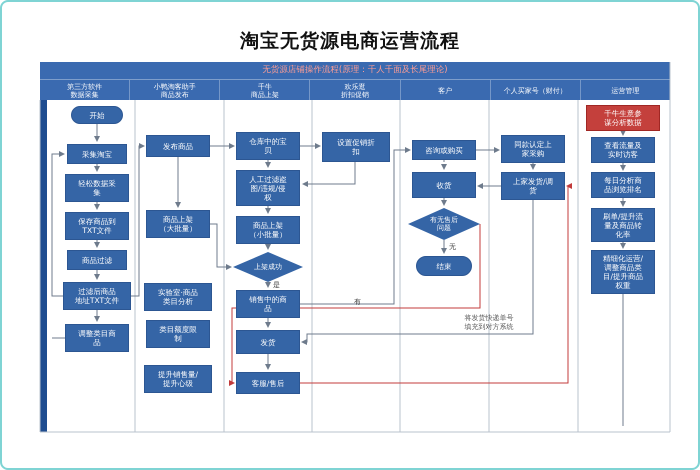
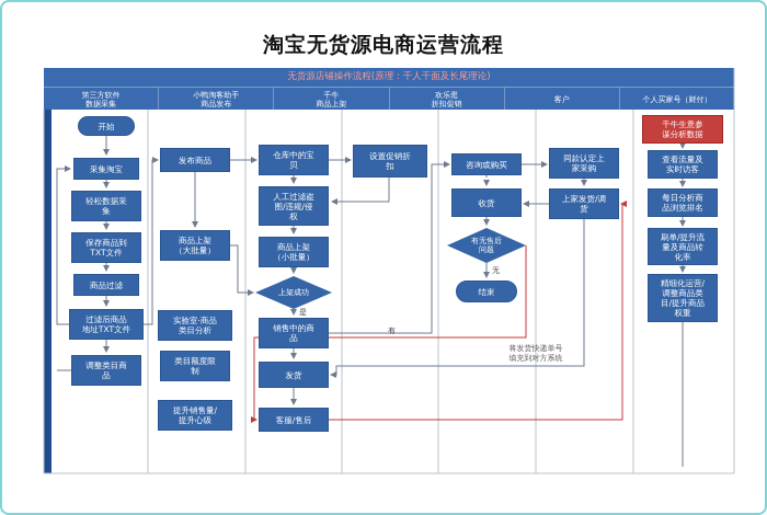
  淘宝无货源电商运营流程
  无货源店铺操作流程(原理：千人千面及长尾理论)
  第三方软件
  数据采集
  小鸭淘客助手
  商品发布
  千牛
  商品上架
  欢乐逛
  折扣促销
  客户
  个人买家号（财付）
- 运营管理
  开始
  采集淘宝
  轻松数据采
  集
  保存商品到
  TXT文件
  商品过滤
  过滤后商品
  地址TXT文件
  调整类目商
  品
  发布商品
  商品上架
  （大批量）
  实验室·商品
  类目分析
  类目额度限
  制
  提升销售量/
  提升心级
  仓库中的宝
  贝
  人工过滤盗
  图/违规/侵
  权
  商品上架
  （小批量）
  上架成功
  销售中的商
  品
  发货
  客服/售后
  设置促销折
  扣
  咨询或购买
  收货
  有无售后
  问题
  结束
  同款认定上
  家采购
  上家发货/调
  货
  千牛生意参
  谋分析数据
  查看流量及
  实时访客
  每日分析商
  品浏览排名
  刷单/提升流
  量及商品转
  化率
  精细化运营/
  调整商品类
  目/提升商品
  权重
  是
  无
  有
  将发货快递单号
  填充到对方系统
